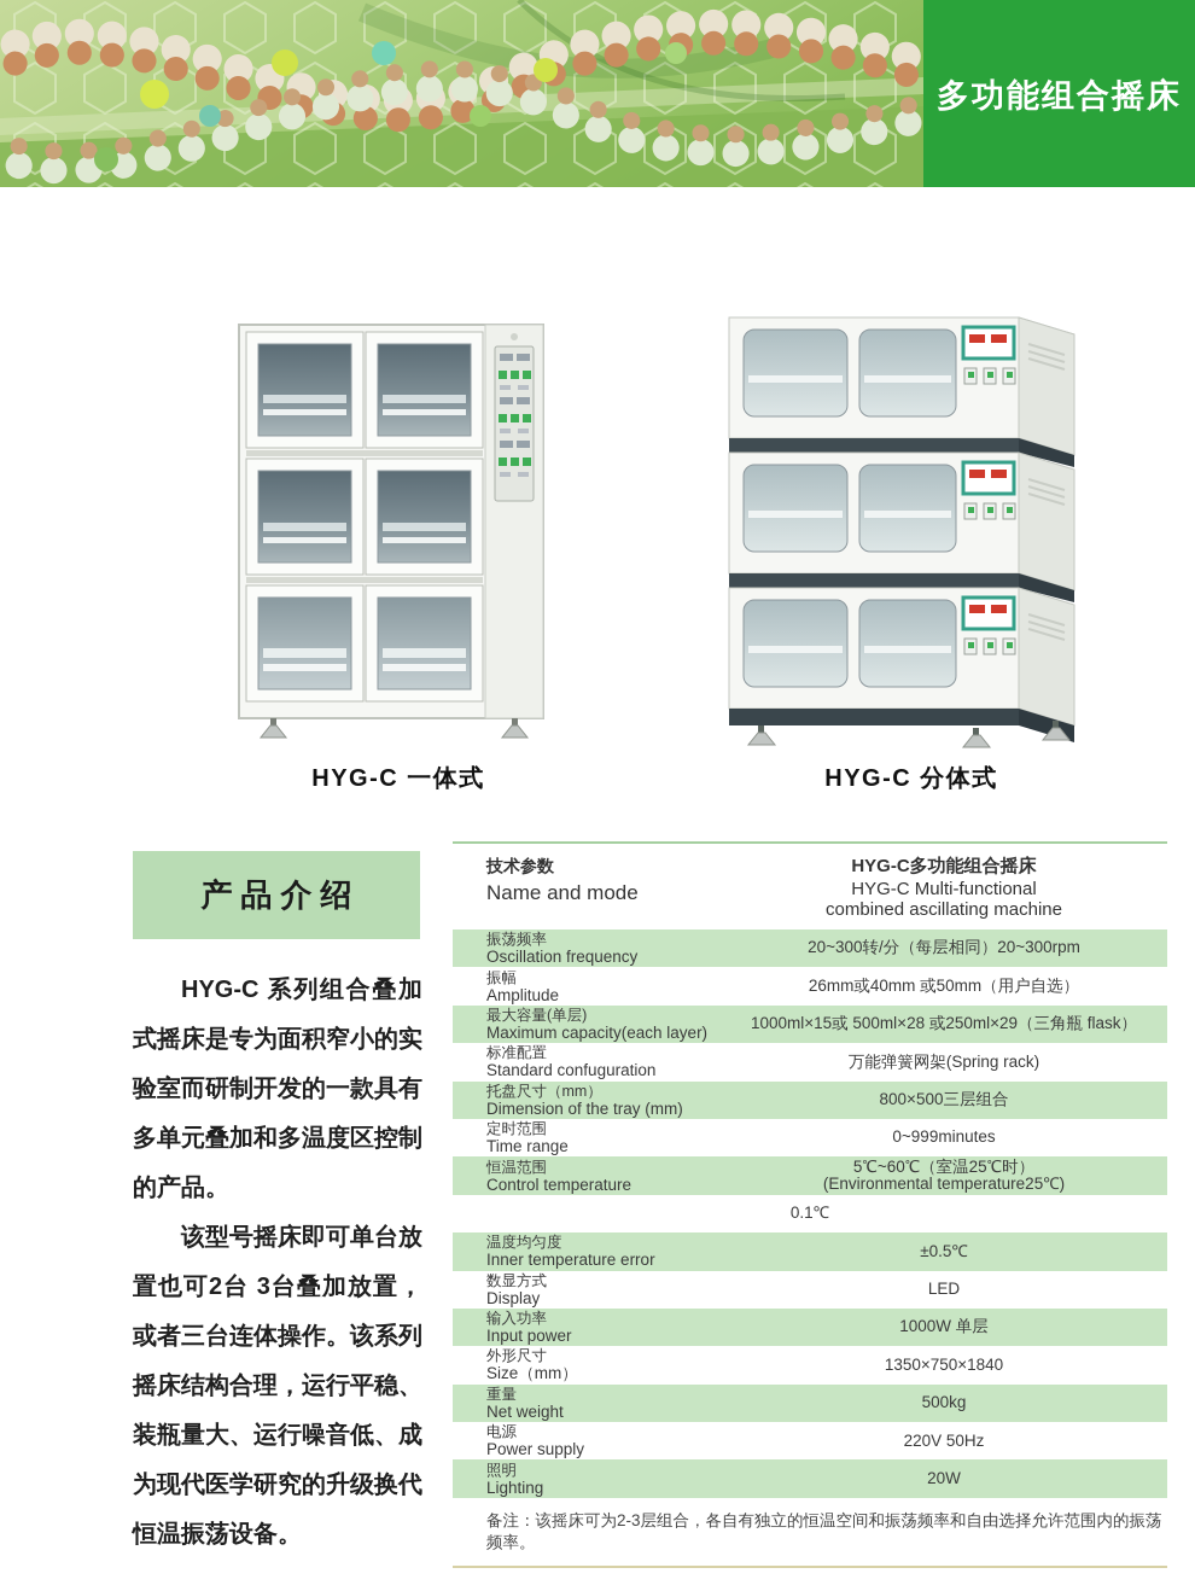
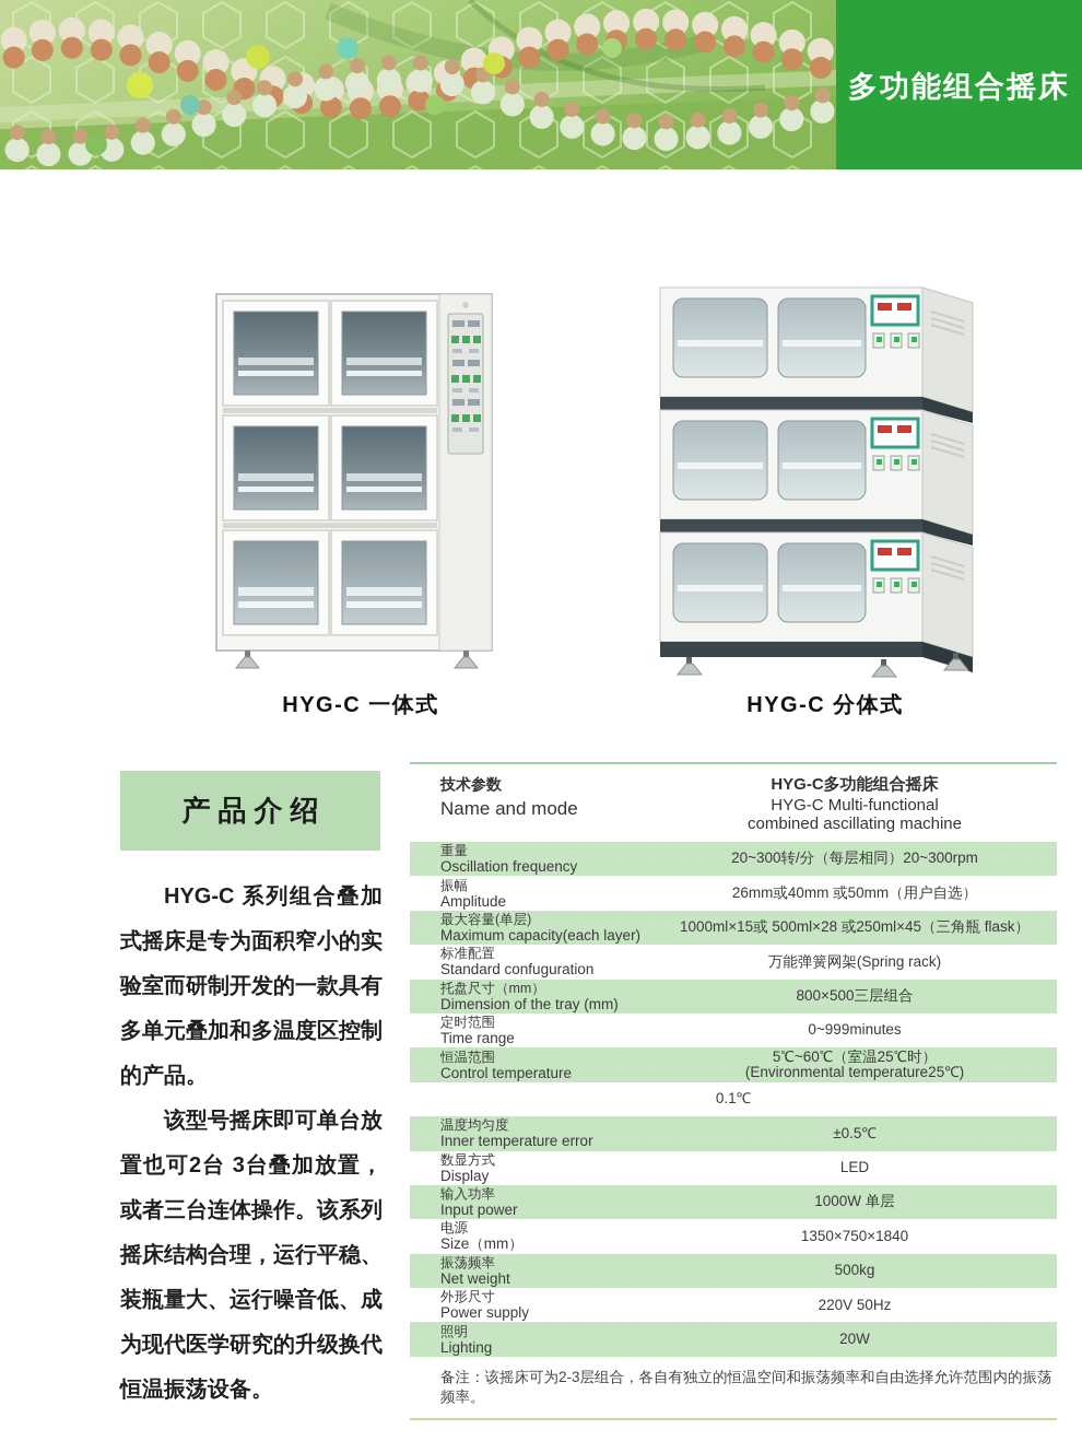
  多功能组合摇床
  HYG-C 一体式
  HYG-C 分体式
  产品介绍
  HYG-C 系列组合叠加式摇床是专为面积窄小的实验室而研制开发的一款具有多单元叠加和多温度区控制的产品。
  该型号摇床即可单台放置也可2台 3台叠加放置，或者三台连体操作。该系列摇床结构合理，运行平稳、装瓶量大、运行噪音低、成为现代医学研究的升级换代恒温振荡设备。
  技术参数
  Name and mode
  HYG-C多功能组合摇床
  HYG-C Multi-functional
  combined ascillating machine
- 振荡频率
+ 重量
  Oscillation frequency
  20~300转/分（每层相同）20~300rpm
  振幅
  Amplitude
  26mm或40mm 或50mm（用户自选）
  最大容量(单层)
  Maximum capacity(each layer)
- 1000ml×15或 500ml×28 或250ml×29（三角瓶 flask）
+ 1000ml×15或 500ml×28 或250ml×45（三角瓶 flask）
  标准配置
  Standard confuguration
  万能弹簧网架(Spring rack)
  托盘尺寸（mm）
  Dimension of the tray (mm)
  800×500三层组合
  定时范围
  Time range
  0~999minutes
  恒温范围
  Control temperature
  5℃~60℃（室温25℃时）
  (Environmental temperature25℃)
  0.1℃
  温度均匀度
  Inner temperature error
  ±0.5℃
  数显方式
  Display
  LED
  输入功率
  Input power
  1000W 单层
- 外形尺寸
+ 电源
  Size（mm）
  1350×750×1840
- 重量
+ 振荡频率
  Net weight
  500kg
- 电源
+ 外形尺寸
  Power supply
  220V 50Hz
  照明
  Lighting
  20W
  备注：该摇床可为2-3层组合，各自有独立的恒温空间和振荡频率和自由选择允许范围内的振荡频率。
